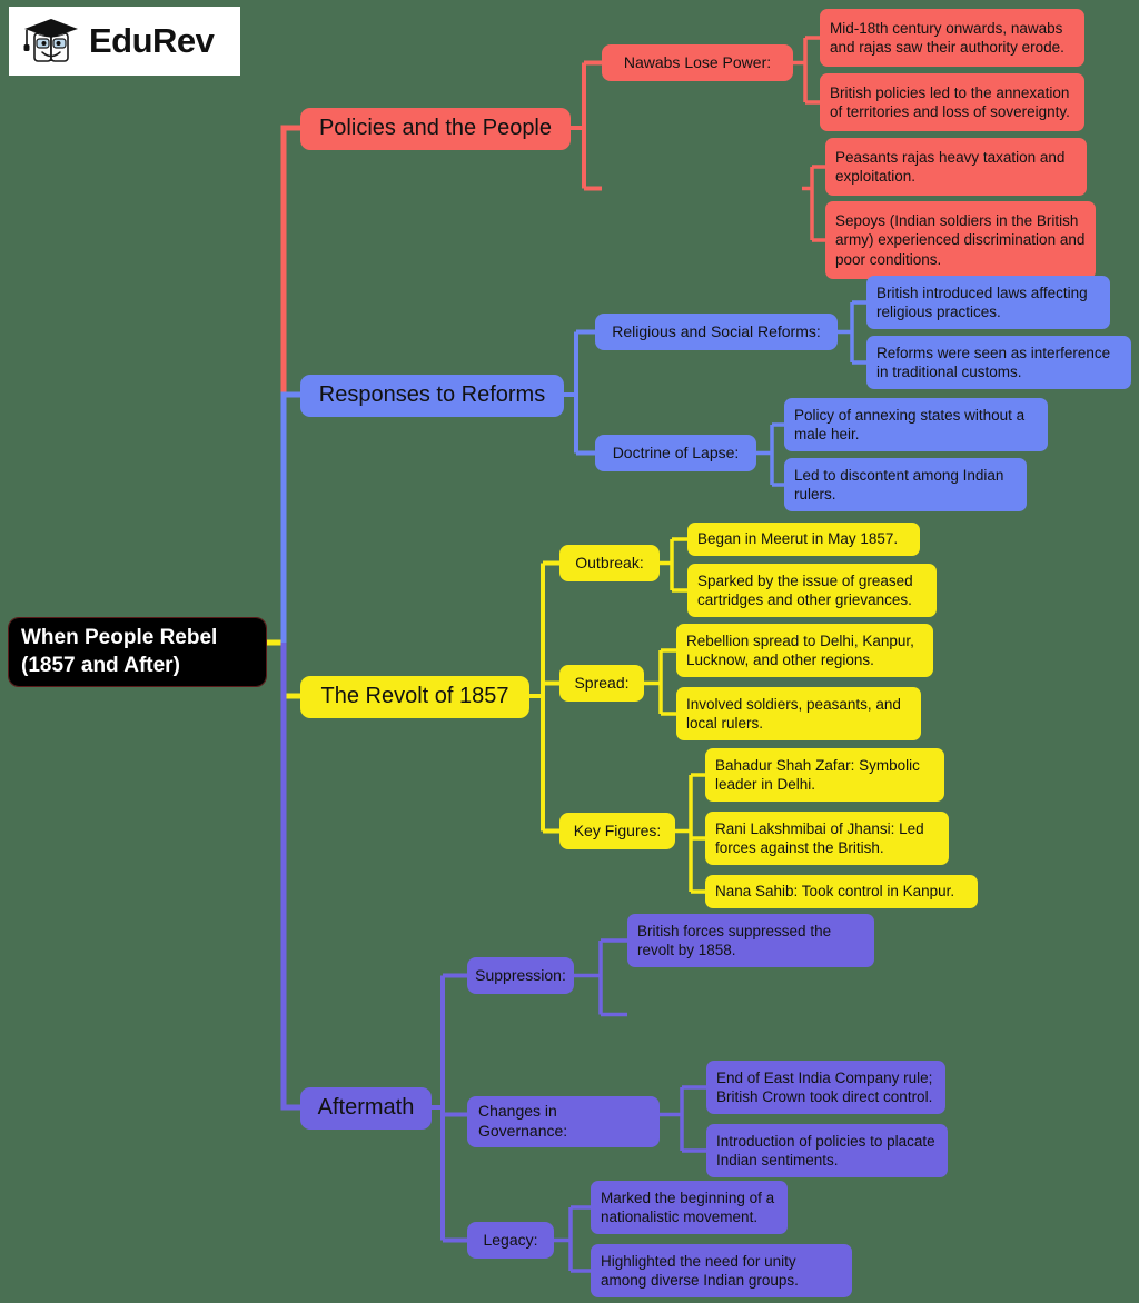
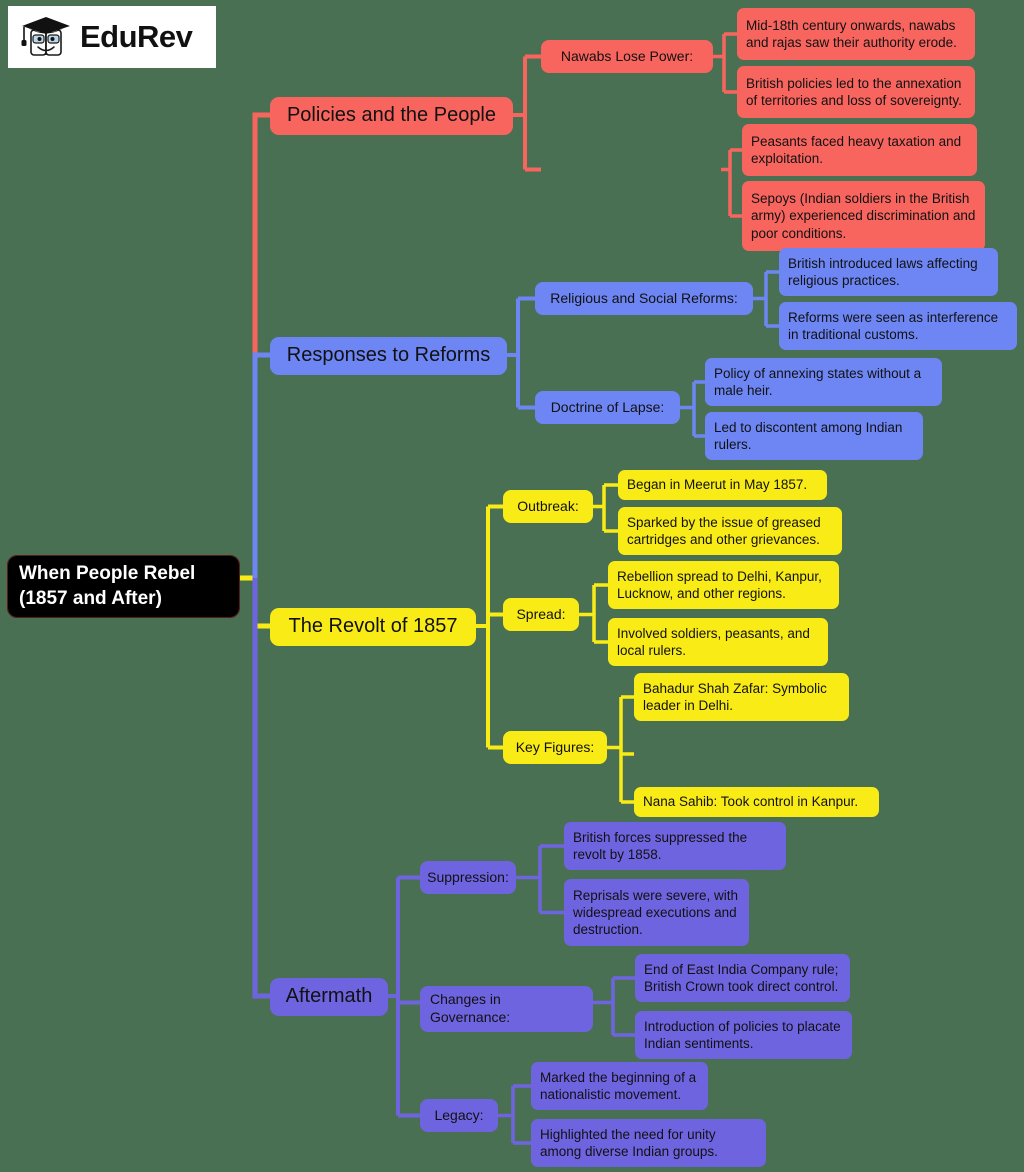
  EduRev
  When People Rebel
  (1857 and After)
  Policies and the People
  Nawabs Lose Power:
  Mid-18th century onwards, nawabs and rajas saw their authority erode.
  British policies led to the annexation of territories and loss of sovereignty.
- Peasants rajas heavy taxation and exploitation.
+ Peasants faced heavy taxation and exploitation.
  Sepoys (Indian soldiers in the British army) experienced discrimination and poor conditions.
  Responses to Reforms
  Religious and Social Reforms:
  British introduced laws affecting religious practices.
  Reforms were seen as interference in traditional customs.
  Doctrine of Lapse:
  Policy of annexing states without a male heir.
  Led to discontent among Indian rulers.
  The Revolt of 1857
  Outbreak:
  Began in Meerut in May 1857.
  Sparked by the issue of greased cartridges and other grievances.
  Spread:
  Rebellion spread to Delhi, Kanpur, Lucknow, and other regions.
  Involved soldiers, peasants, and local rulers.
  Key Figures:
  Bahadur Shah Zafar: Symbolic leader in Delhi.
- Rani Lakshmibai of Jhansi: Led forces against the British.
  Nana Sahib: Took control in Kanpur.
  Aftermath
  Suppression:
  British forces suppressed the revolt by 1858.
+ Reprisals were severe, with widespread executions and destruction.
  Changes in Governance:
  End of East India Company rule; British Crown took direct control.
  Introduction of policies to placate Indian sentiments.
  Legacy:
  Marked the beginning of a nationalistic movement.
  Highlighted the need for unity among diverse Indian groups.
